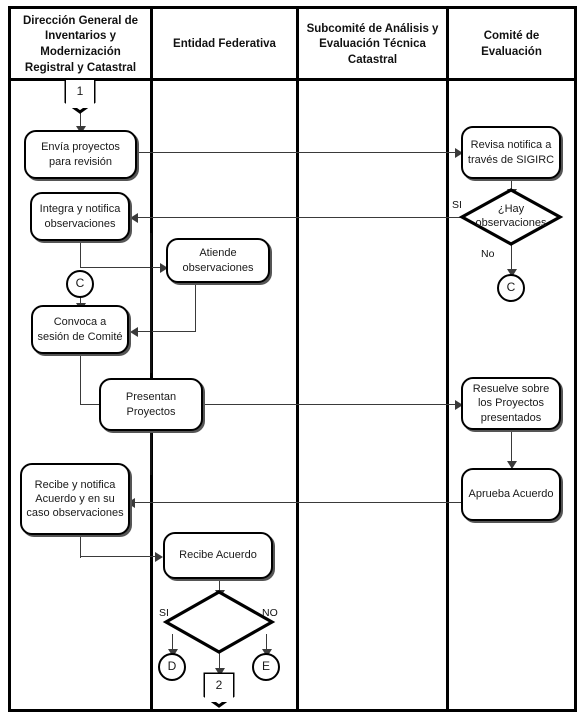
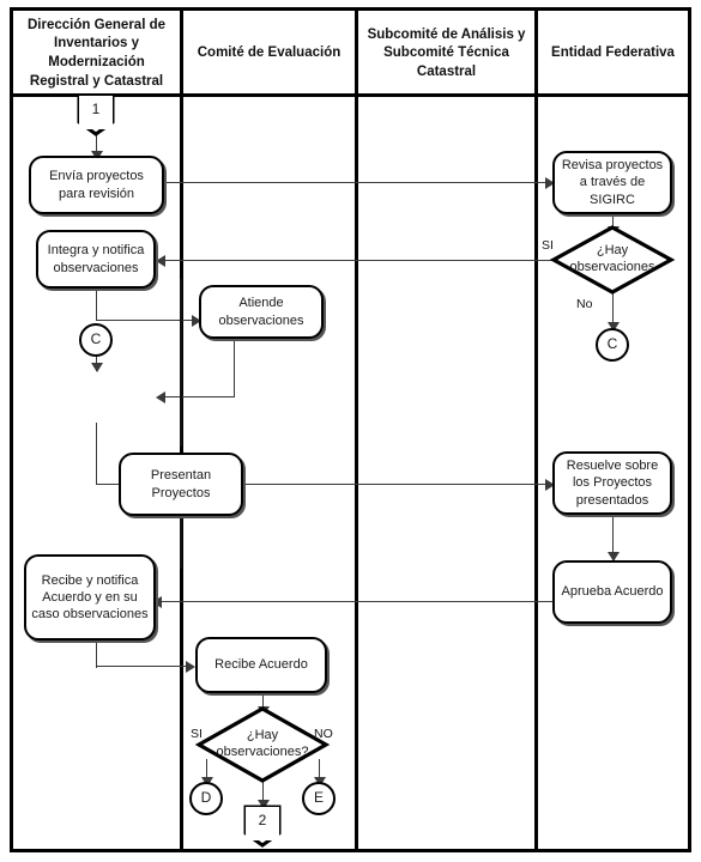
  Dirección General de Inventarios y Modernización Registral y Catastral
- Entidad Federativa
+ Comité de Evaluación
- Subcomité de Análisis y Evaluación Técnica Catastral
+ Subcomité de Análisis y Subcomité Técnica Catastral
- Comité de Evaluación
+ Entidad Federativa
  SI
  No
  SI
  NO
  1
  Envía proyectos para revisión
  Integra y notifica observaciones
  C
- Convoca a sesión de Comité
  Recibe y notifica Acuerdo y en su caso observaciones
  Atiende observaciones
  Presentan Proyectos
  Recibe Acuerdo
+ ¿Hay observaciones?
  D
  E
  2
- Revisa notifica a través de SIGIRC
+ Revisa proyectos a través de SIGIRC
  ¿Hay observaciones
  C
  Resuelve sobre los Proyectos presentados
  Aprueba Acuerdo
